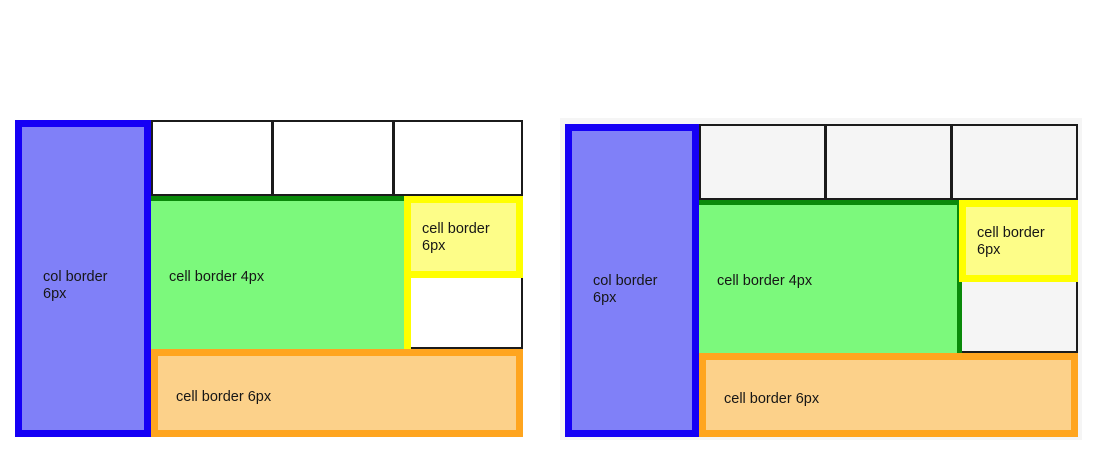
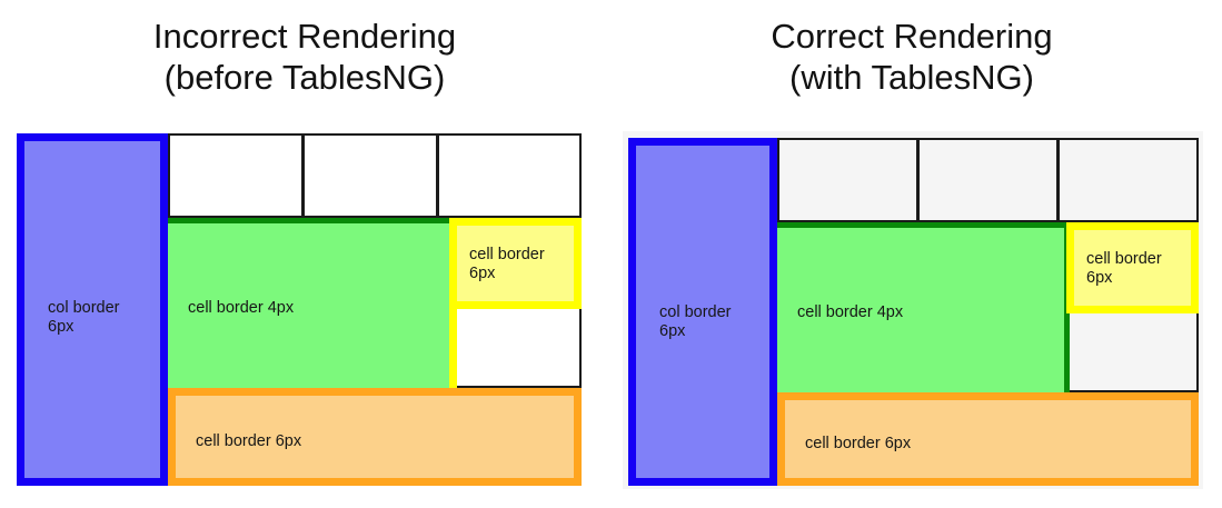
+ Incorrect Rendering
+ (before TablesNG)
+ Correct Rendering
+ (with TablesNG)
  cell border 4px
  cell border
  6px
  cell border 6px
  col border
  6px
  cell border 4px
  cell border
  6px
  col border
  6px
  cell border 6px
